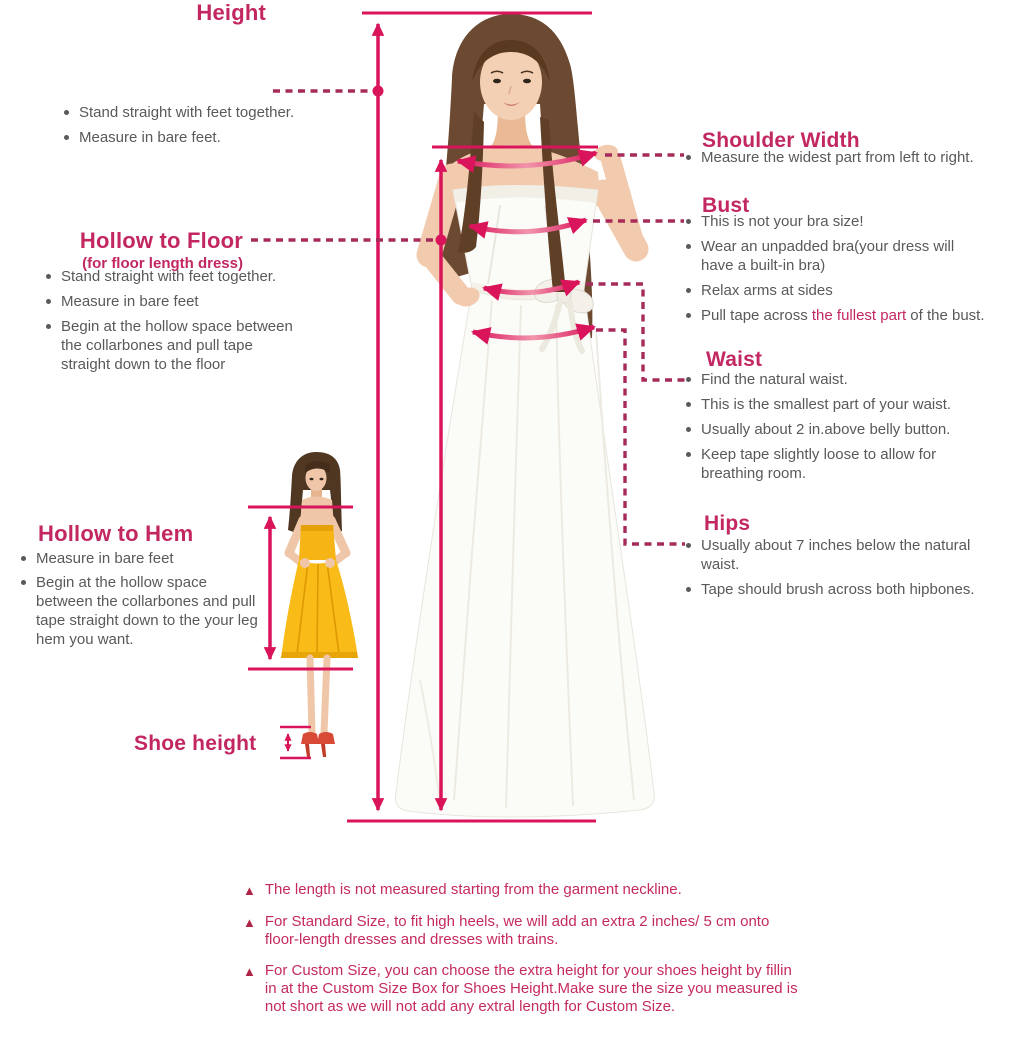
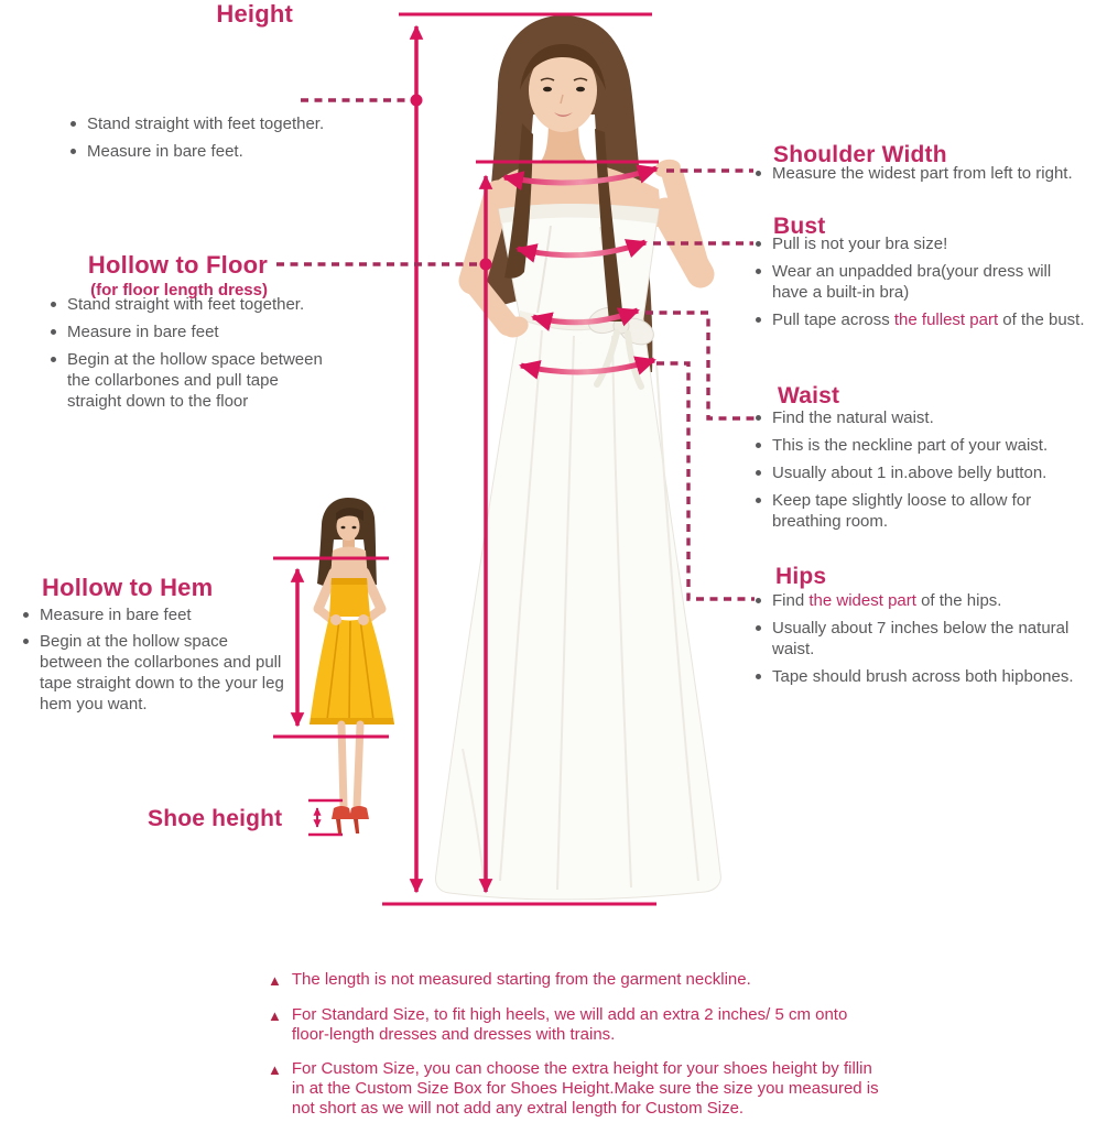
  Height
  Stand straight with feet together.
  Measure in bare feet.
  Hollow to Floor
  (for floor length dress)
  Stand straight with feet together.
  Measure in bare feet
  Begin at the hollow space between
  the collarbones and pull tape
  straight down to the floor
  Hollow to Hem
  Measure in bare feet
  Begin at the hollow space
  between the collarbones and pull
  tape straight down to the your leg
  hem you want.
  Shoe height
  Shoulder Width
  Measure the widest part from left to right.
  Bust
- This is not your bra size!
+ Pull is not your bra size!
  Wear an unpadded bra(your dress will
  have a built-in bra)
- Relax arms at sides
  Pull tape across the fullest part of the bust.
  Waist
  Find the natural waist.
- This is the smallest part of your waist.
+ This is the neckline part of your waist.
- Usually about 2 in.above belly button.
+ Usually about 1 in.above belly button.
  Keep tape slightly loose to allow for
  breathing room.
  Hips
+ Find the widest part of the hips.
  Usually about 7 inches below the natural
  waist.
  Tape should brush across both hipbones.
  ▲
  The length is not measured starting from the garment neckline.
  ▲
  For Standard Size, to fit high heels, we will add an extra 2 inches/ 5 cm onto
  floor-length dresses and dresses with trains.
  ▲
  For Custom Size, you can choose the extra height for your shoes height by fillin
  in at the Custom Size Box for Shoes Height.Make sure the size you measured is
  not short as we will not add any extral length for Custom Size.
